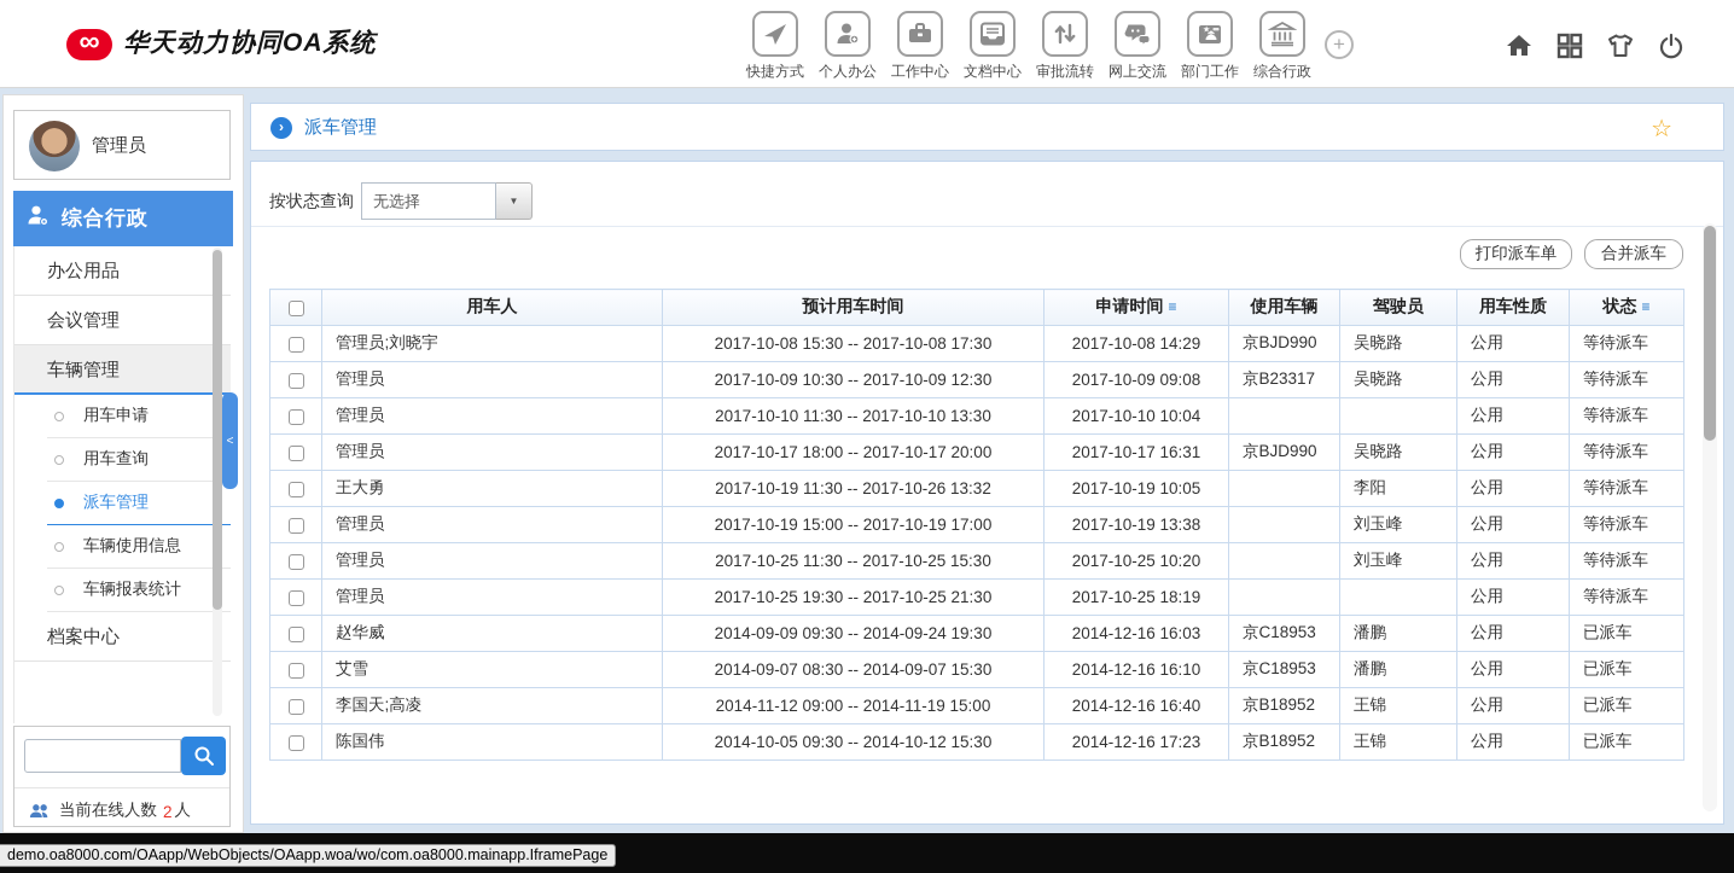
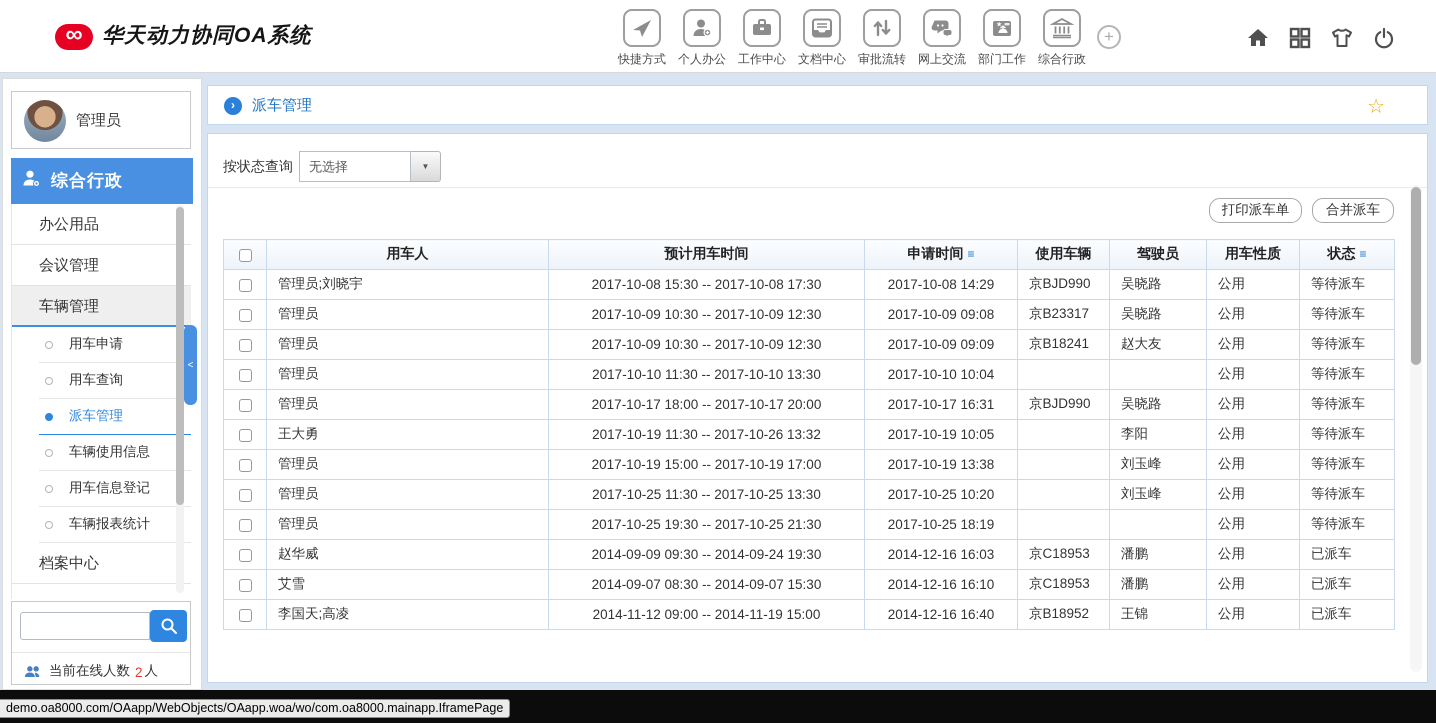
  ∞
  华天动力协同OA系统
  快捷方式
  个人办公
  工作中心
  文档中心
  审批流转
  网上交流
  部门工作
  综合行政
  +
  管理员
  综合行政
  办公用品
  会议管理
  车辆管理
  用车申请
  用车查询
  派车管理
  车辆使用信息
+ 用车信息登记
  车辆报表统计
  档案中心
  当前在线人数
  2
  人
  <
  ›
  派车管理
  ☆
  按状态查询
  无选择
  ▼
  打印派车单
  合并派车
  	用车人	预计用车时间	申请时间 ≡	使用车辆	驾驶员	用车性质	状态 ≡
  	管理员;刘晓宇	2017-10-08 15:30 -- 2017-10-08 17:30	2017-10-08 14:29	京BJD990	吴晓路	公用	等待派车
  	管理员	2017-10-09 10:30 -- 2017-10-09 12:30	2017-10-09 09:08	京B23317	吴晓路	公用	等待派车
+ 	管理员	2017-10-09 10:30 -- 2017-10-09 12:30	2017-10-09 09:09	京B18241	赵大友	公用	等待派车
  	管理员	2017-10-10 11:30 -- 2017-10-10 13:30	2017-10-10 10:04			公用	等待派车
  	管理员	2017-10-17 18:00 -- 2017-10-17 20:00	2017-10-17 16:31	京BJD990	吴晓路	公用	等待派车
  	王大勇	2017-10-19 11:30 -- 2017-10-26 13:32	2017-10-19 10:05		李阳	公用	等待派车
  	管理员	2017-10-19 15:00 -- 2017-10-19 17:00	2017-10-19 13:38		刘玉峰	公用	等待派车
- 	管理员	2017-10-25 11:30 -- 2017-10-25 15:30	2017-10-25 10:20		刘玉峰	公用	等待派车
+ 	管理员	2017-10-25 11:30 -- 2017-10-25 13:30	2017-10-25 10:20		刘玉峰	公用	等待派车
  	管理员	2017-10-25 19:30 -- 2017-10-25 21:30	2017-10-25 18:19			公用	等待派车
  	赵华威	2014-09-09 09:30 -- 2014-09-24 19:30	2014-12-16 16:03	京C18953	潘鹏	公用	已派车
  	艾雪	2014-09-07 08:30 -- 2014-09-07 15:30	2014-12-16 16:10	京C18953	潘鹏	公用	已派车
  	李国天;高凌	2014-11-12 09:00 -- 2014-11-19 15:00	2014-12-16 16:40	京B18952	王锦	公用	已派车
- 	陈国伟	2014-10-05 09:30 -- 2014-10-12 15:30	2014-12-16 17:23	京B18952	王锦	公用	已派车
  demo.oa8000.com/OAapp/WebObjects/OAapp.woa/wo/com.oa8000.mainapp.IframePage
